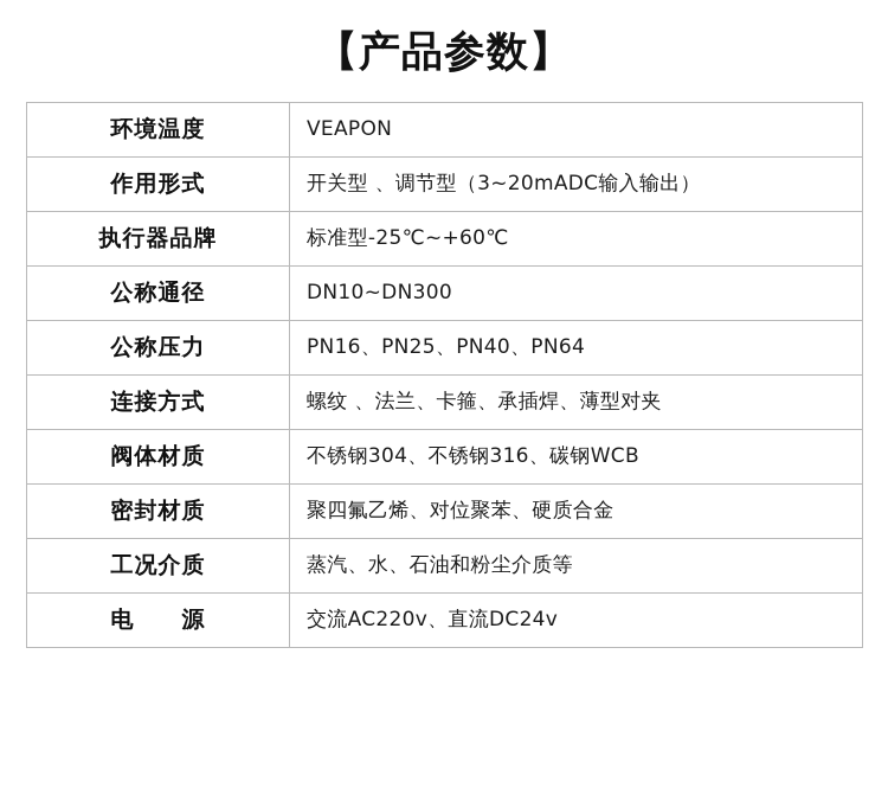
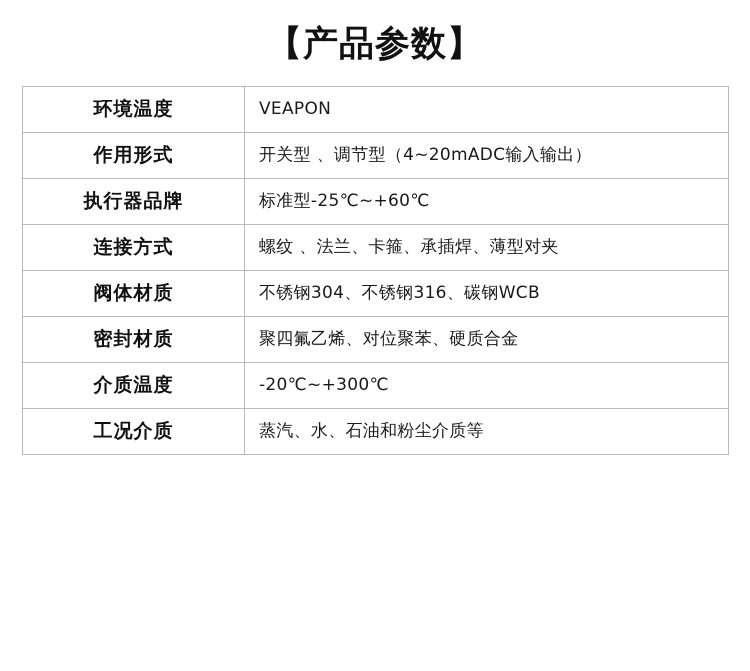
  【产品参数】
  环境温度	VEAPON
- 作用形式	开关型 、调节型（3~20mADC输入输出）
+ 作用形式	开关型 、调节型（4~20mADC输入输出）
  执行器品牌	标准型-25℃~+60℃
- 公称通径	DN10~DN300
- 公称压力	PN16、PN25、PN40、PN64
  连接方式	螺纹 、法兰、卡箍、承插焊、薄型对夹
  阀体材质	不锈钢304、不锈钢316、碳钢WCB
  密封材质	聚四氟乙烯、对位聚苯、硬质合金
+ 介质温度	-20℃~+300℃
  工况介质	蒸汽、水、石油和粉尘介质等
- 电 源	交流AC220v、直流DC24v
